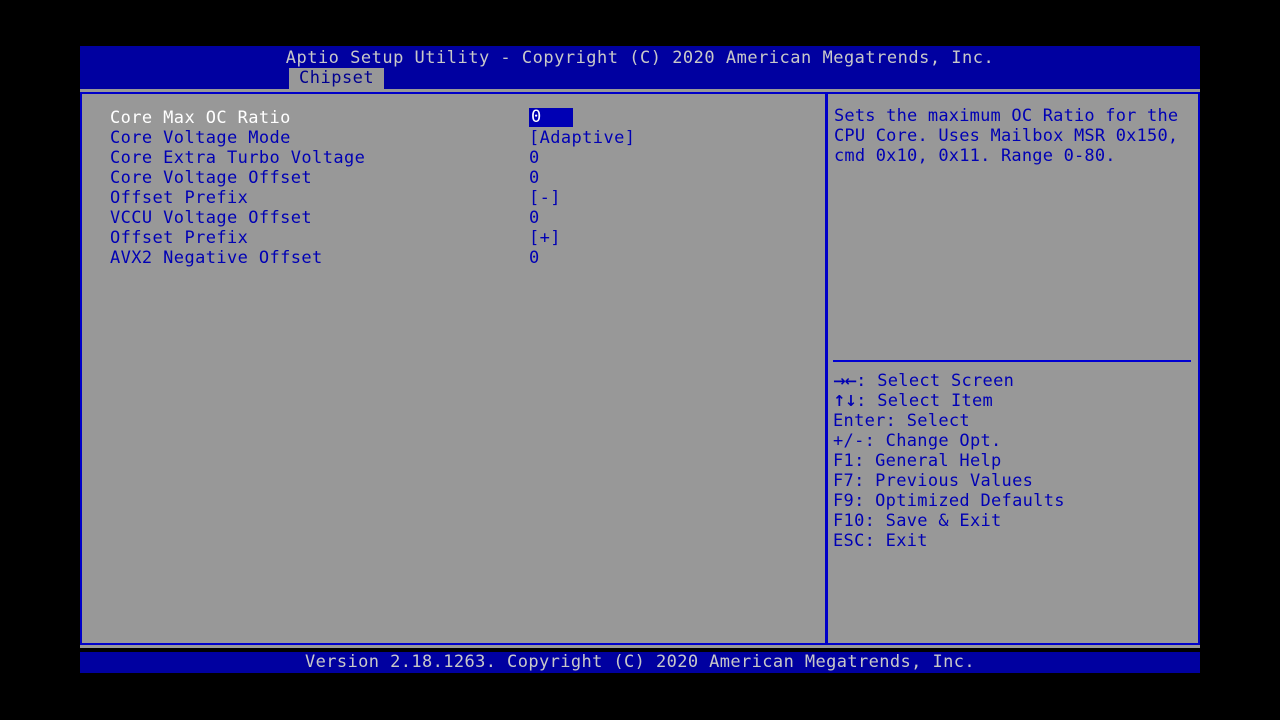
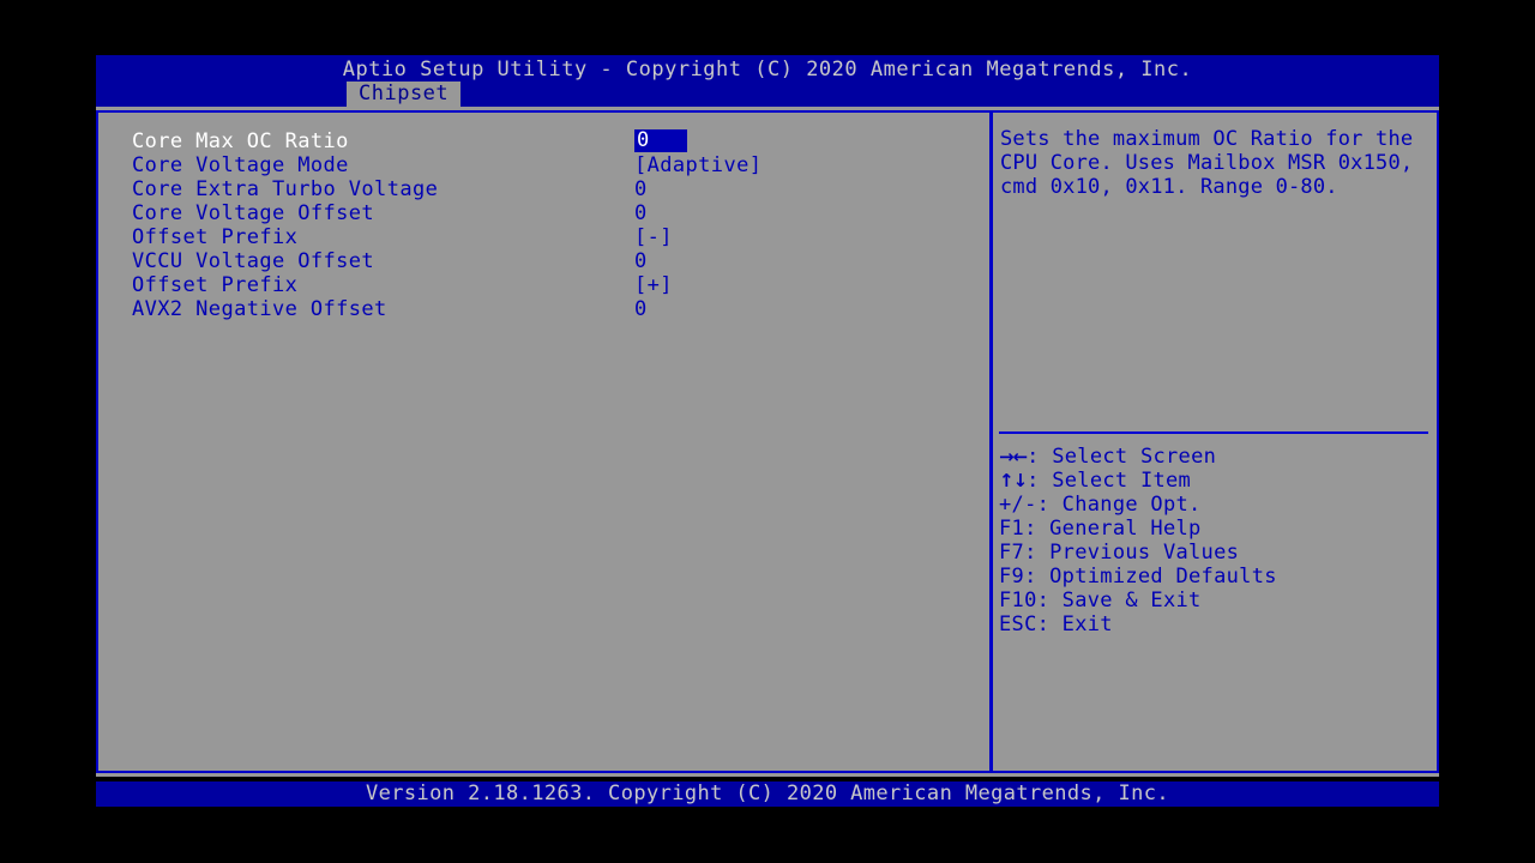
  Aptio Setup Utility - Copyright (C) 2020 American Megatrends, Inc.
  Chipset
  Core Max OC Ratio
  0
  Core Voltage Mode
  [Adaptive]
  Core Extra Turbo Voltage
  0
  Core Voltage Offset
  0
  Offset Prefix
  [-]
  VCCU Voltage Offset
  0
  Offset Prefix
  [+]
  AVX2 Negative Offset
  0
  Sets the maximum OC Ratio for the CPU Core. Uses Mailbox MSR 0x150, cmd 0x10, 0x11. Range 0-80.
  →←: Select Screen
  ↑↓: Select Item
- Enter: Select
  +/-: Change Opt.
  F1: General Help
  F7: Previous Values
  F9: Optimized Defaults
  F10: Save & Exit
  ESC: Exit
  Version 2.18.1263. Copyright (C) 2020 American Megatrends, Inc.
